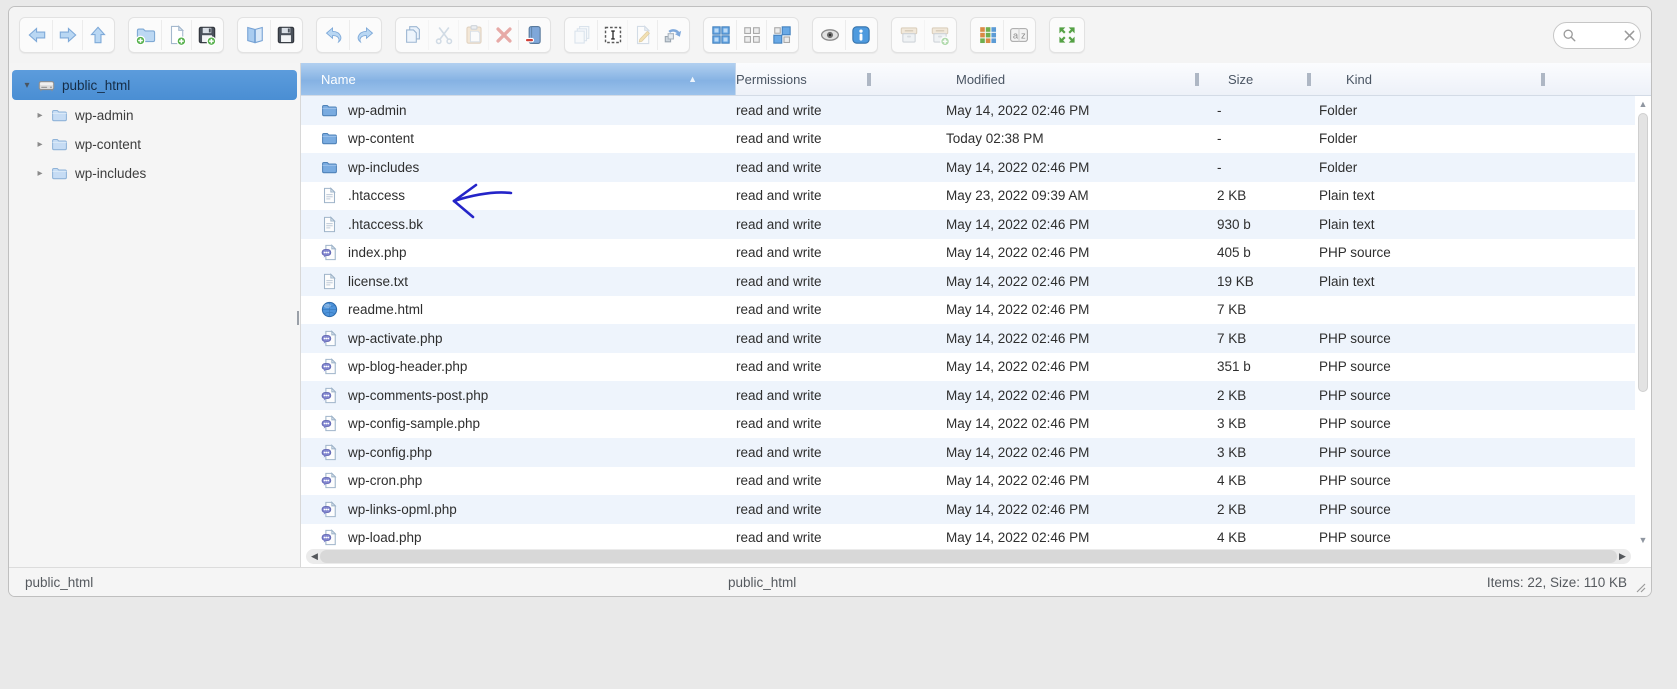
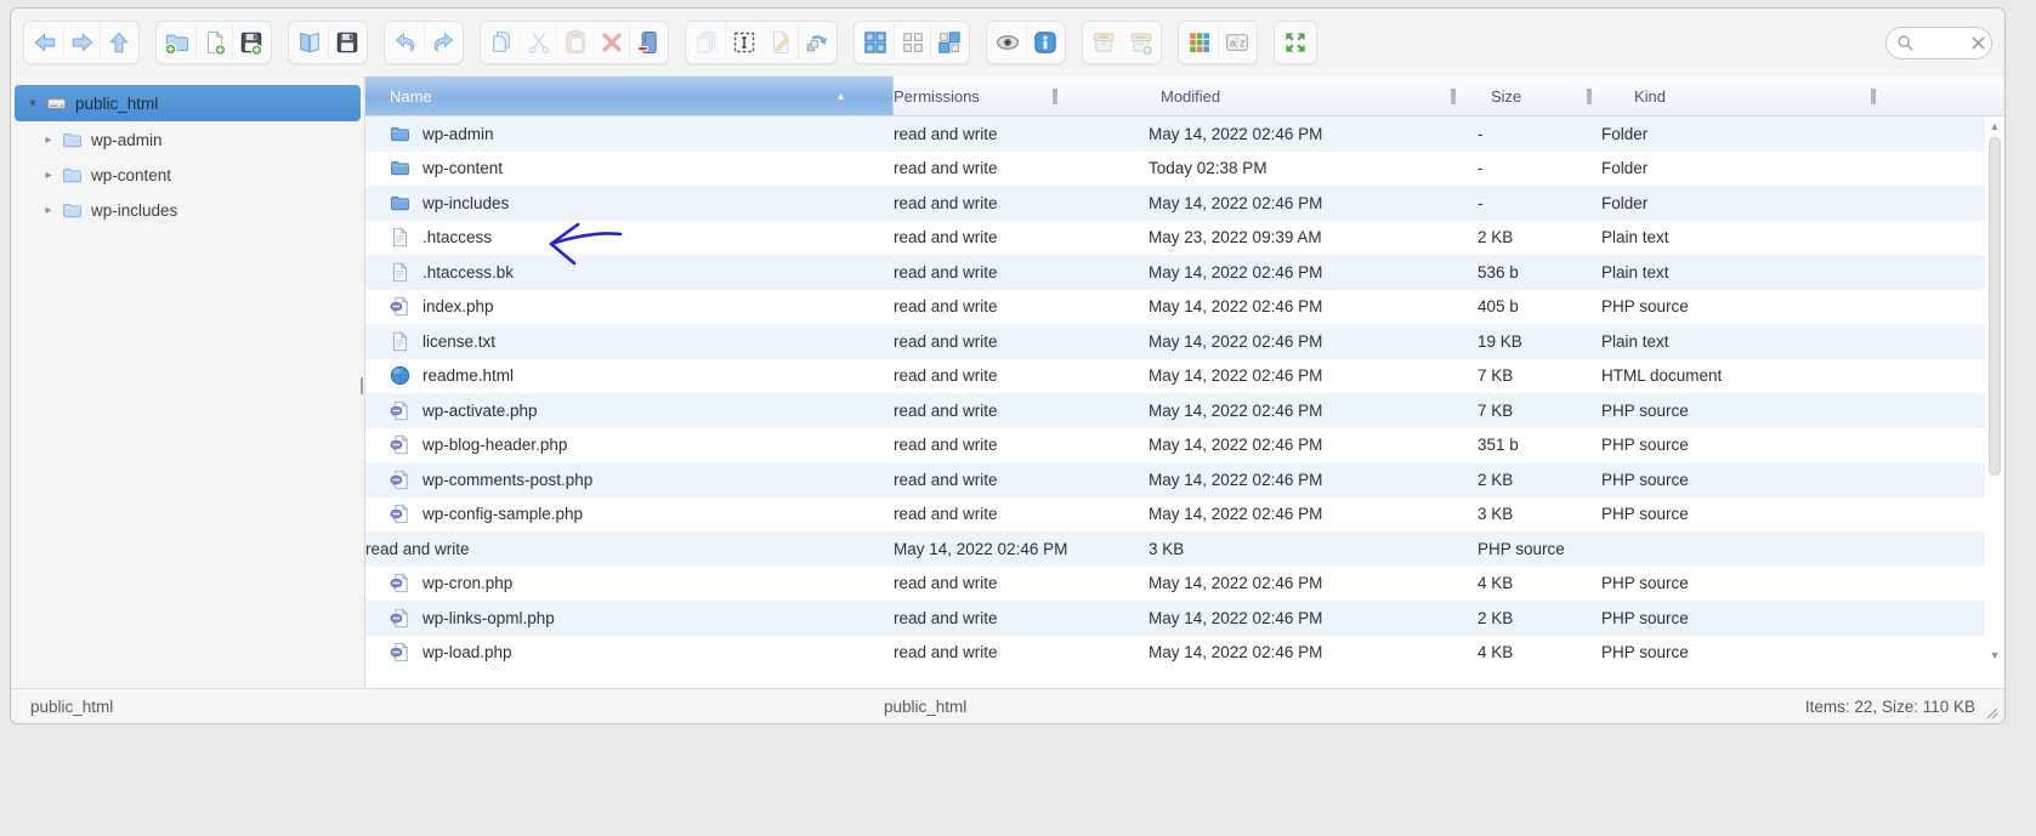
  a
  z
  ▾
  public_html
  ▸
  wp-admin
  ▸
  wp-content
  ▸
  wp-includes
  Name
  ▲
  Permissions
  Modified
  Size
  Kind
  wp-admin
  read and write
  May 14, 2022 02:46 PM
  -
  Folder
  wp-content
  read and write
  Today 02:38 PM
  -
  Folder
  wp-includes
  read and write
  May 14, 2022 02:46 PM
  -
  Folder
  .htaccess
  read and write
  May 23, 2022 09:39 AM
  2 KB
  Plain text
  .htaccess.bk
  read and write
  May 14, 2022 02:46 PM
- 930 b
+ 536 b
  Plain text
  index.php
  read and write
  May 14, 2022 02:46 PM
  405 b
  PHP source
  license.txt
  read and write
  May 14, 2022 02:46 PM
  19 KB
  Plain text
  readme.html
  read and write
  May 14, 2022 02:46 PM
  7 KB
+ HTML document
  wp-activate.php
  read and write
  May 14, 2022 02:46 PM
  7 KB
  PHP source
  wp-blog-header.php
  read and write
  May 14, 2022 02:46 PM
  351 b
  PHP source
  wp-comments-post.php
  read and write
  May 14, 2022 02:46 PM
  2 KB
  PHP source
  wp-config-sample.php
  read and write
  May 14, 2022 02:46 PM
  3 KB
  PHP source
- wp-config.php
  read and write
  May 14, 2022 02:46 PM
  3 KB
  PHP source
  wp-cron.php
  read and write
  May 14, 2022 02:46 PM
  4 KB
  PHP source
  wp-links-opml.php
  read and write
  May 14, 2022 02:46 PM
  2 KB
  PHP source
  wp-load.php
  read and write
  May 14, 2022 02:46 PM
  4 KB
  PHP source
  ▲
  ▼
- ◀
- ▶
  public_html
  public_html
  Items: 22, Size: 110 KB
